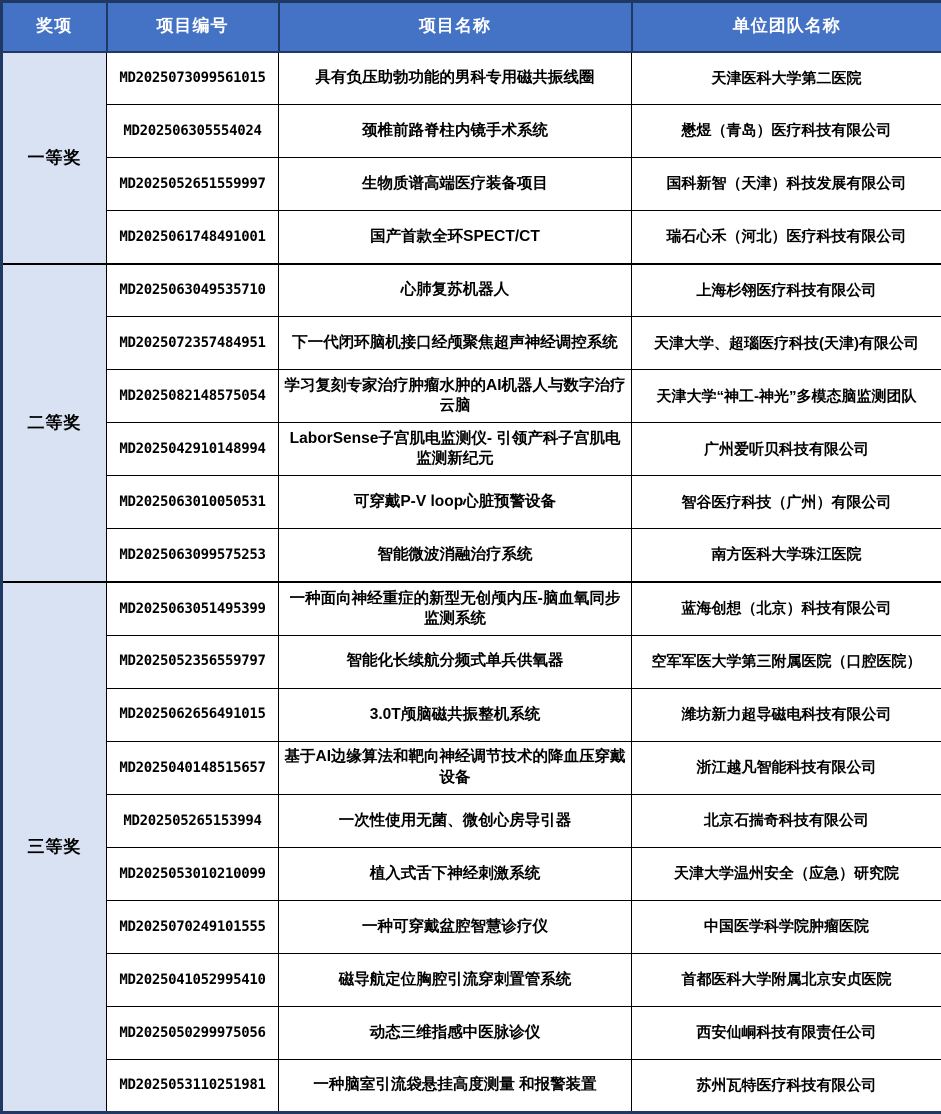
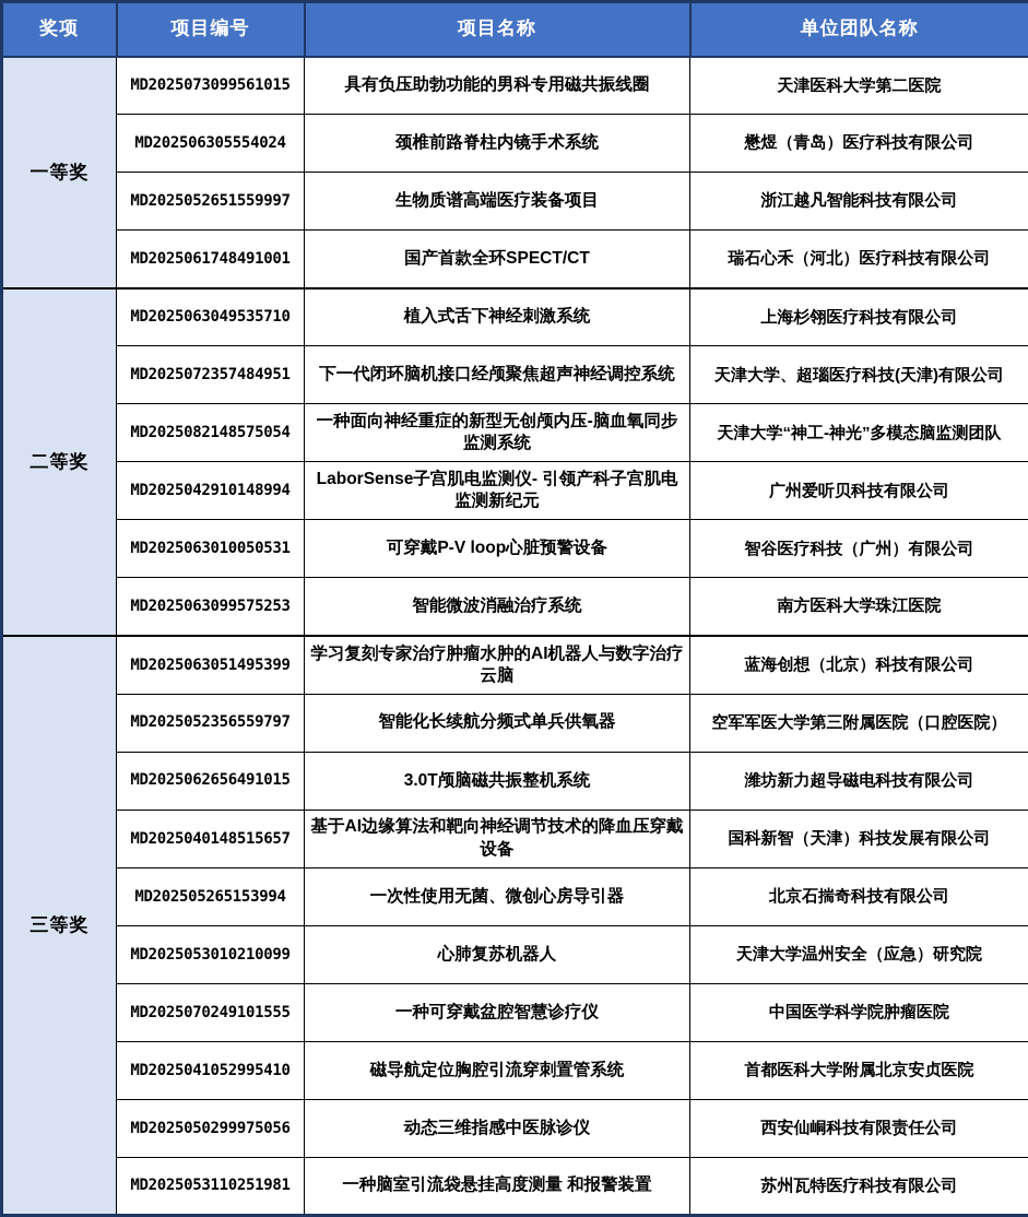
  奖项	项目编号	项目名称	单位团队名称
  一等奖	MD2025073099561015	具有负压助勃功能的男科专用磁共振线圈	天津医科大学第二医院
  MD202506305554024	颈椎前路脊柱内镜手术系统	懋煜（青岛）医疗科技有限公司
- MD2025052651559997	生物质谱高端医疗装备项目	国科新智（天津）科技发展有限公司
+ MD2025052651559997	生物质谱高端医疗装备项目	浙江越凡智能科技有限公司
  MD2025061748491001	国产首款全环SPECT/CT	瑞石心禾（河北）医疗科技有限公司
- 二等奖	MD2025063049535710	心肺复苏机器人	上海杉翎医疗科技有限公司
+ 二等奖	MD2025063049535710	植入式舌下神经刺激系统	上海杉翎医疗科技有限公司
  MD2025072357484951	下一代闭环脑机接口经颅聚焦超声神经调控系统	天津大学、超瑙医疗科技(天津)有限公司
- MD2025082148575054	学习复刻专家治疗肿瘤水肿的AI机器人与数字治疗云脑	天津大学“神工-神光”多模态脑监测团队
+ MD2025082148575054	一种面向神经重症的新型无创颅内压-脑血氧同步监测系统	天津大学“神工-神光”多模态脑监测团队
  MD2025042910148994	LaborSense子宫肌电监测仪- 引领产科子宫肌电监测新纪元	广州爱听贝科技有限公司
  MD2025063010050531	可穿戴P-V loop心脏预警设备	智谷医疗科技（广州）有限公司
  MD2025063099575253	智能微波消融治疗系统	南方医科大学珠江医院
- 三等奖	MD2025063051495399	一种面向神经重症的新型无创颅内压-脑血氧同步监测系统	蓝海创想（北京）科技有限公司
+ 三等奖	MD2025063051495399	学习复刻专家治疗肿瘤水肿的AI机器人与数字治疗云脑	蓝海创想（北京）科技有限公司
  MD2025052356559797	智能化长续航分频式单兵供氧器	空军军医大学第三附属医院（口腔医院）
  MD2025062656491015	3.0T颅脑磁共振整机系统	潍坊新力超导磁电科技有限公司
- MD2025040148515657	基于AI边缘算法和靶向神经调节技术的降血压穿戴设备	浙江越凡智能科技有限公司
+ MD2025040148515657	基于AI边缘算法和靶向神经调节技术的降血压穿戴设备	国科新智（天津）科技发展有限公司
  MD202505265153994	一次性使用无菌、微创心房导引器	北京石揣奇科技有限公司
- MD2025053010210099	植入式舌下神经刺激系统	天津大学温州安全（应急）研究院
+ MD2025053010210099	心肺复苏机器人	天津大学温州安全（应急）研究院
  MD2025070249101555	一种可穿戴盆腔智慧诊疗仪	中国医学科学院肿瘤医院
  MD2025041052995410	磁导航定位胸腔引流穿刺置管系统	首都医科大学附属北京安贞医院
  MD2025050299975056	动态三维指感中医脉诊仪	西安仙峒科技有限责任公司
  MD2025053110251981	一种脑室引流袋悬挂高度测量 和报警装置	苏州瓦特医疗科技有限公司
